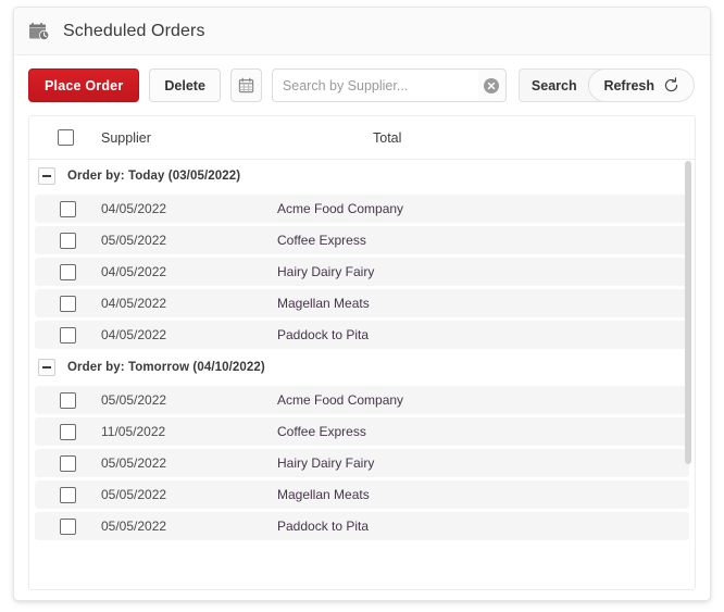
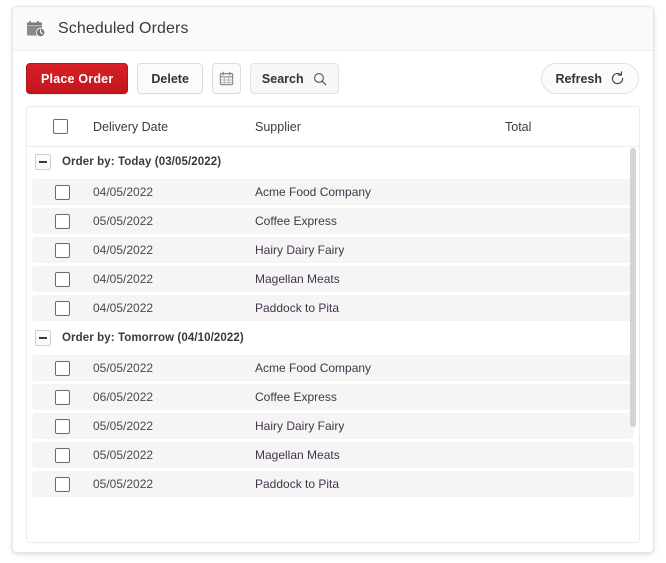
  Scheduled Orders
  Place Order
  Delete
- Search by Supplier...
  Search
  Refresh
+ Delivery Date
  Supplier
  Total
  Order by: Today (03/05/2022)
  04/05/2022
  Acme Food Company
  05/05/2022
  Coffee Express
  04/05/2022
  Hairy Dairy Fairy
  04/05/2022
  Magellan Meats
  04/05/2022
  Paddock to Pita
  Order by: Tomorrow (04/10/2022)
  05/05/2022
  Acme Food Company
- 11/05/2022
+ 06/05/2022
  Coffee Express
  05/05/2022
  Hairy Dairy Fairy
  05/05/2022
  Magellan Meats
  05/05/2022
  Paddock to Pita
